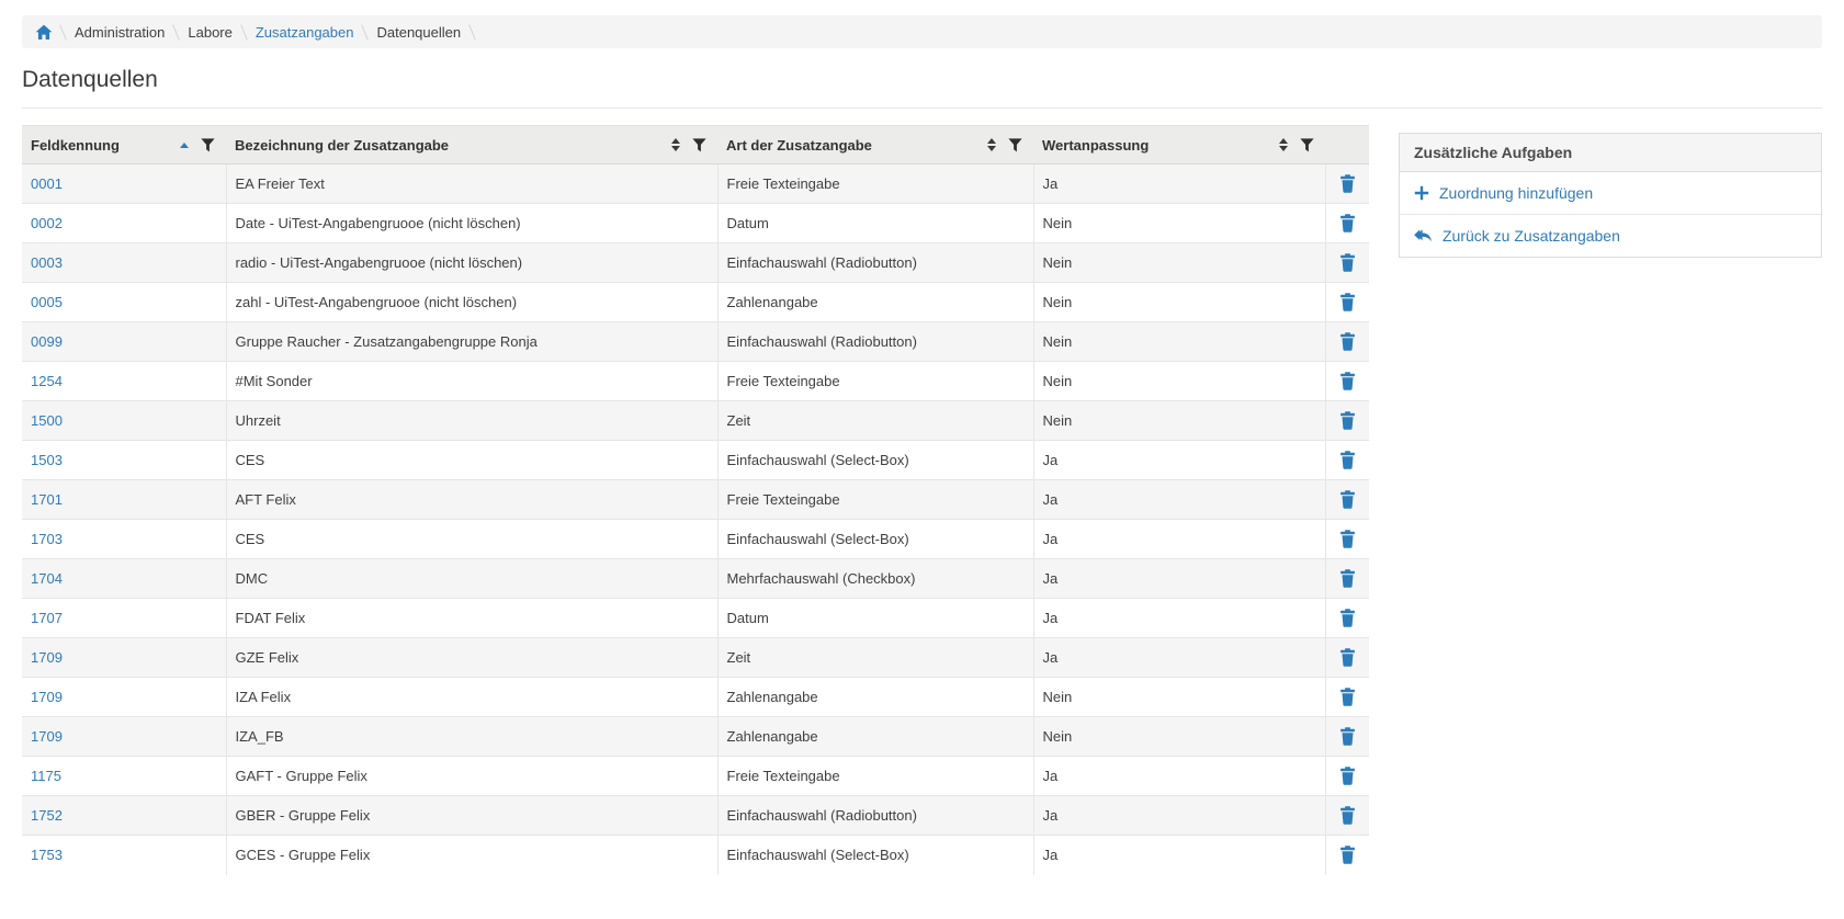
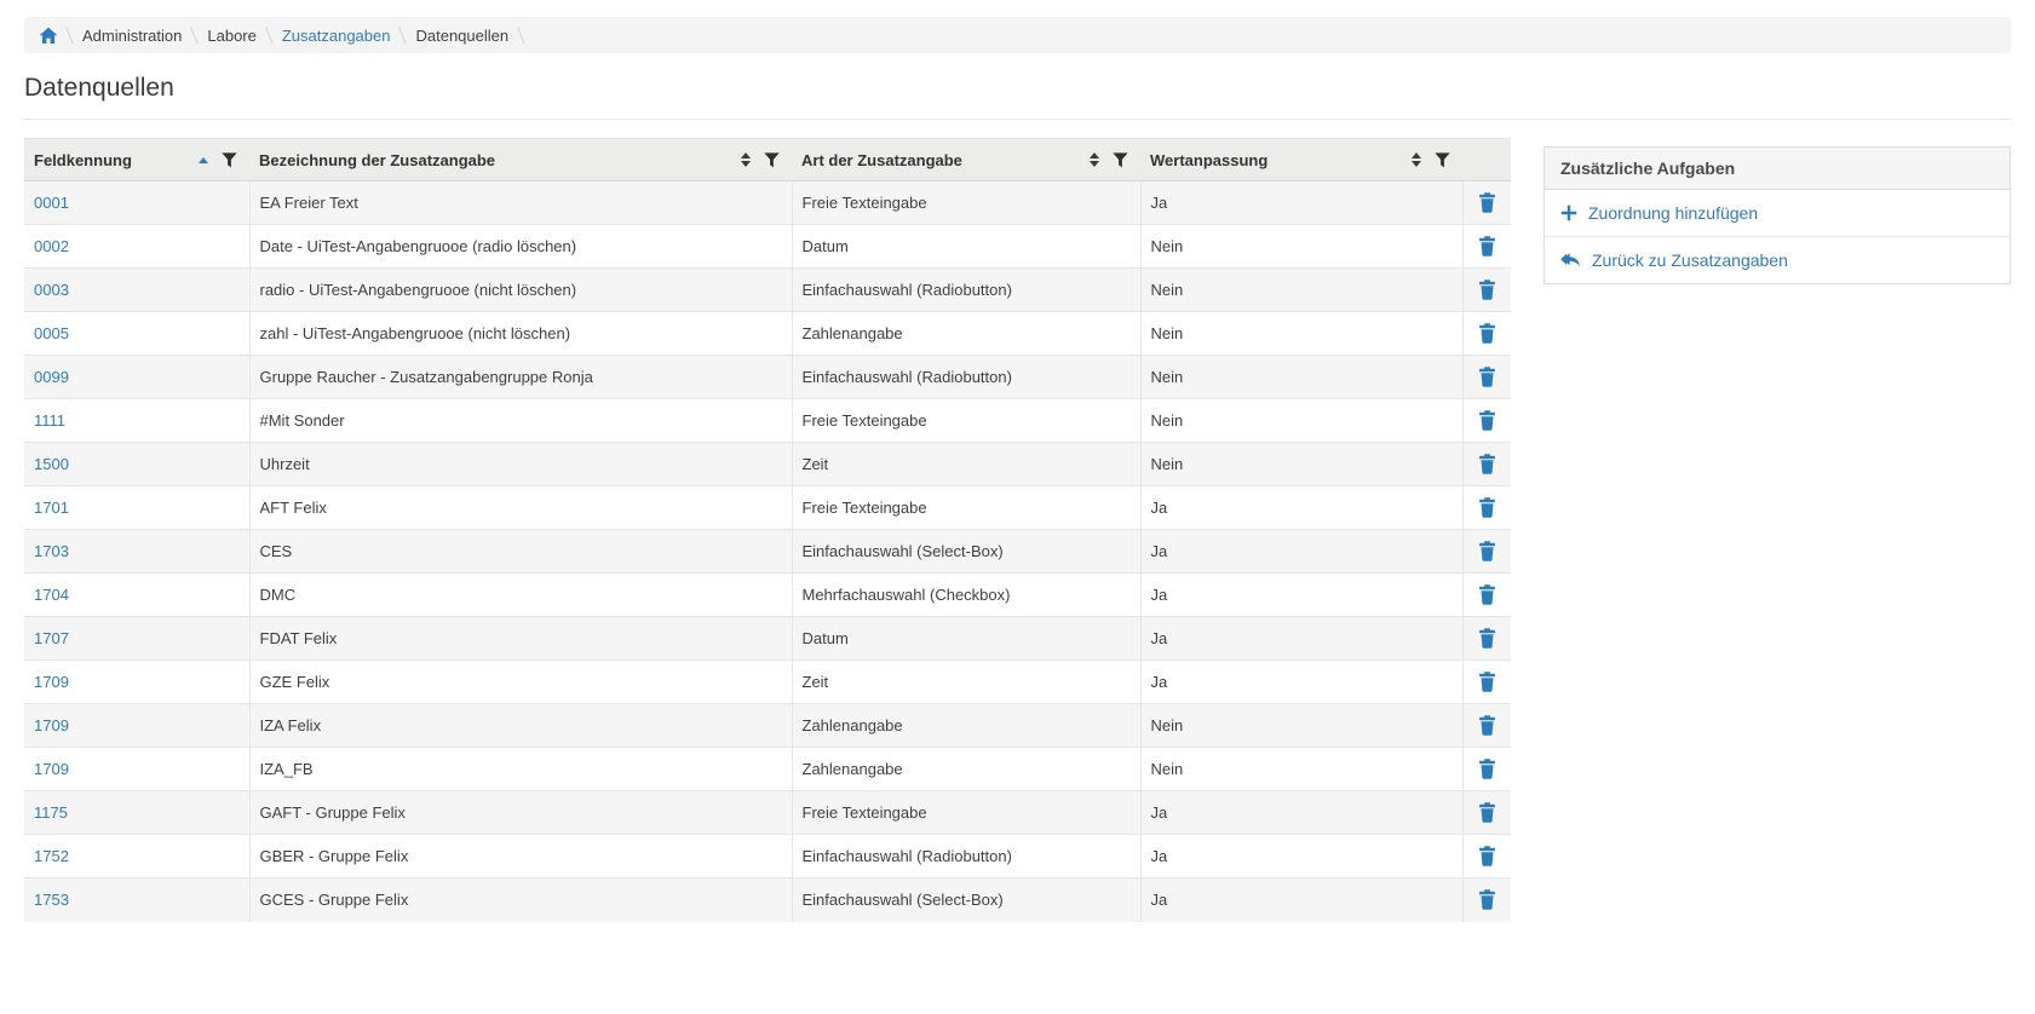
  Administration
  Labore
  Zusatzangaben
  Datenquellen
  Datenquellen
  Feldkennung	Bezeichnung der Zusatzangabe	Art der Zusatzangabe	Wertanpassung
  0001	EA Freier Text	Freie Texteingabe	Ja
- 0002	Date - UiTest-Angabengruooe (nicht löschen)	Datum	Nein
+ 0002	Date - UiTest-Angabengruooe (radio löschen)	Datum	Nein
  0003	radio - UiTest-Angabengruooe (nicht löschen)	Einfachauswahl (Radiobutton)	Nein
  0005	zahl - UiTest-Angabengruooe (nicht löschen)	Zahlenangabe	Nein
  0099	Gruppe Raucher - Zusatzangabengruppe Ronja	Einfachauswahl (Radiobutton)	Nein
- 1254	#Mit Sonder	Freie Texteingabe	Nein
+ 1111	#Mit Sonder	Freie Texteingabe	Nein
  1500	Uhrzeit	Zeit	Nein
- 1503	CES	Einfachauswahl (Select-Box)	Ja
  1701	AFT Felix	Freie Texteingabe	Ja
  1703	CES	Einfachauswahl (Select-Box)	Ja
  1704	DMC	Mehrfachauswahl (Checkbox)	Ja
  1707	FDAT Felix	Datum	Ja
  1709	GZE Felix	Zeit	Ja
  1709	IZA Felix	Zahlenangabe	Nein
  1709	IZA_FB	Zahlenangabe	Nein
  1175	GAFT - Gruppe Felix	Freie Texteingabe	Ja
  1752	GBER - Gruppe Felix	Einfachauswahl (Radiobutton)	Ja
  1753	GCES - Gruppe Felix	Einfachauswahl (Select-Box)	Ja
  Zusätzliche Aufgaben
  Zuordnung hinzufügen
  Zurück zu Zusatzangaben
